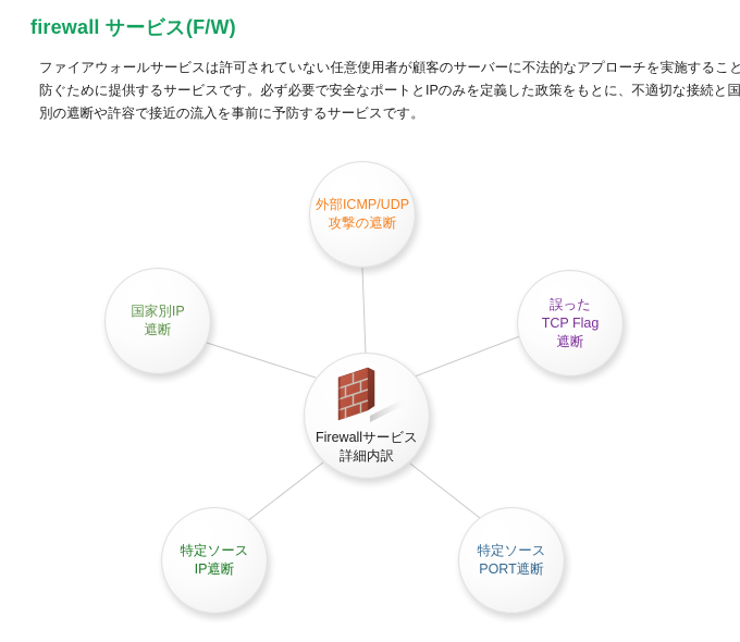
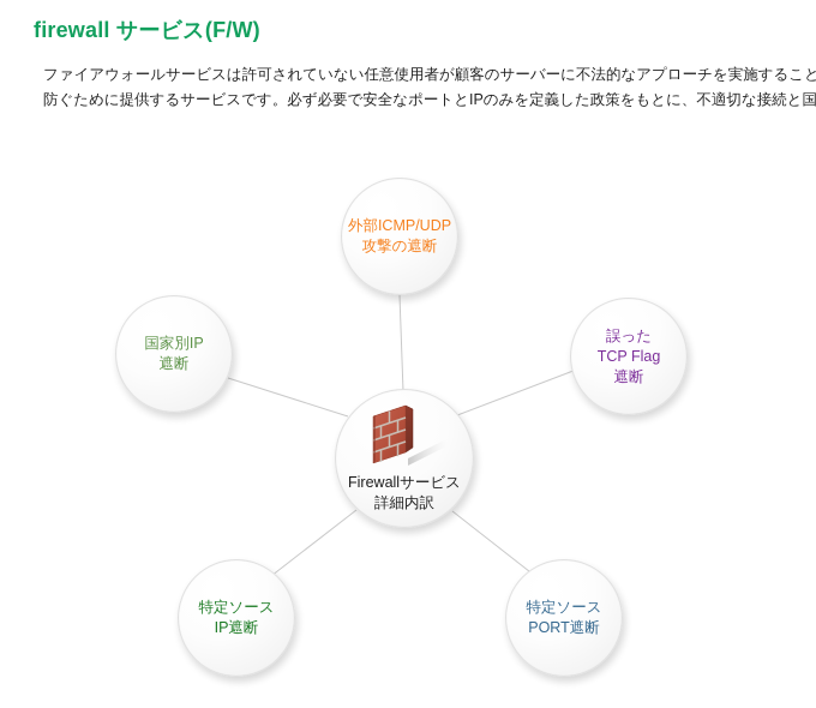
  firewall サービス(F/W)
  ファイアウォールサービスは許可されていない任意使用者が顧客のサーバーに不法的なアプローチを実施すること
  防ぐために提供するサービスです。必ず必要で安全なポートとIPのみを定義した政策をもとに、不適切な接続と国
- 別の遮断や許容で接近の流入を事前に予防するサービスです。
  Firewallサービス
  詳細内訳
  外部ICMP/UDP
  攻撃の遮断
  誤った
  TCP Flag
  遮断
  国家別IP
  遮断
  特定ソース
  IP遮断
  特定ソース
  PORT遮断
